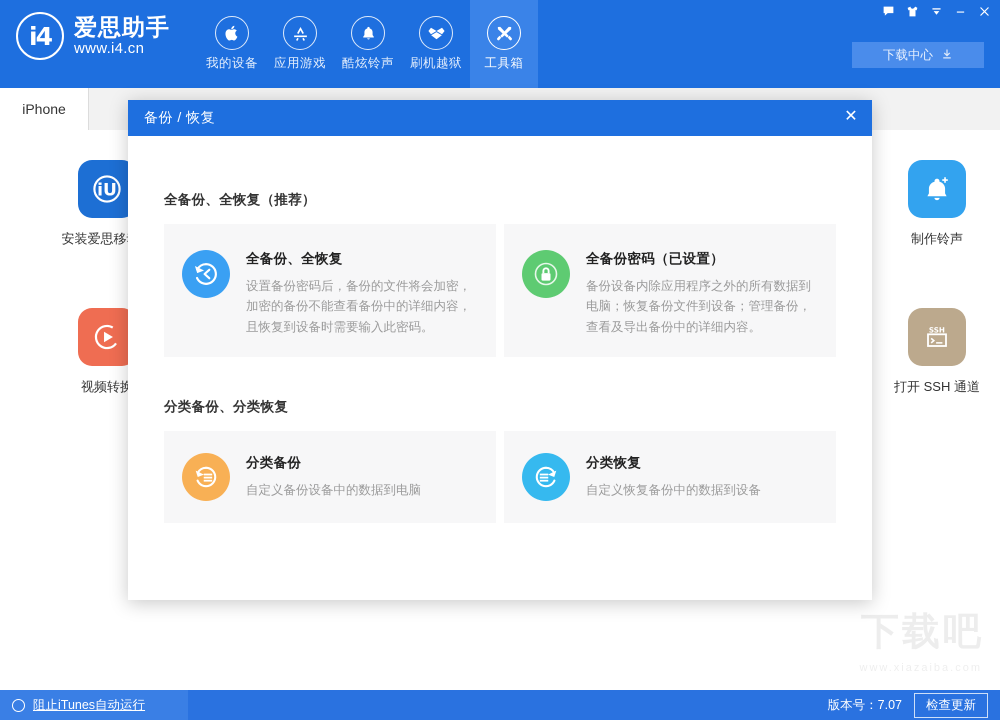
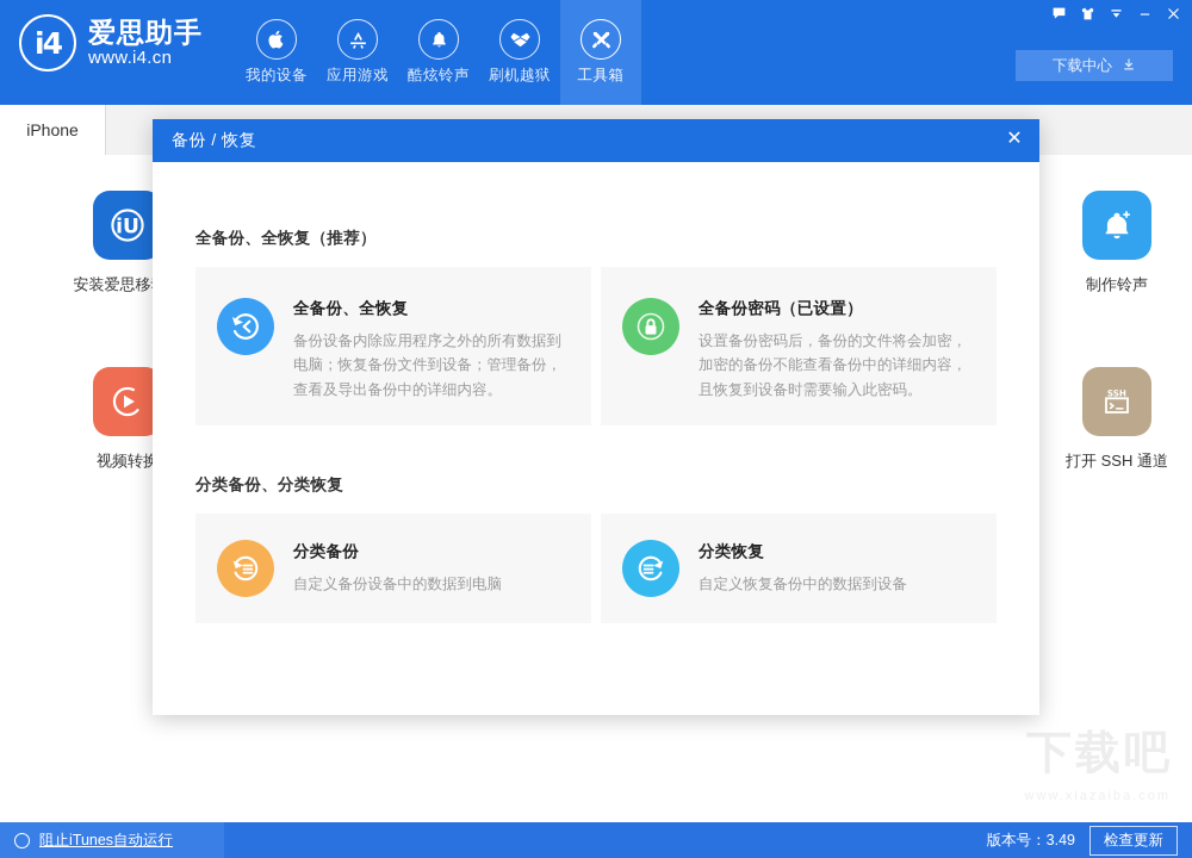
  i4
  爱思助手
  www.i4.cn
  我的设备
  应用游戏
  酷炫铃声
  刷机越狱
  工具箱
  下载中心
  iPhone
  iU
  安装爱思移
  制作铃声
  视频转换
  SSH
  打开 SSH 通道
  备份 / 恢复
  ✕
  全备份、全恢复（推荐）
  全备份、全恢复
- 设置备份密码后，备份的文件将会加密，加密的备份不能查看备份中的详细内容，且恢复到设备时需要输入此密码。
+ 备份设备内除应用程序之外的所有数据到电脑；恢复备份文件到设备；管理备份，查看及导出备份中的详细内容。
  全备份密码（已设置）
- 备份设备内除应用程序之外的所有数据到电脑；恢复备份文件到设备；管理备份，查看及导出备份中的详细内容。
+ 设置备份密码后，备份的文件将会加密，加密的备份不能查看备份中的详细内容，且恢复到设备时需要输入此密码。
  分类备份、分类恢复
  分类备份
  自定义备份设备中的数据到电脑
  分类恢复
  自定义恢复备份中的数据到设备
  阻止iTunes自动运行
- 版本号：7.07
+ 版本号：3.49
  检查更新
